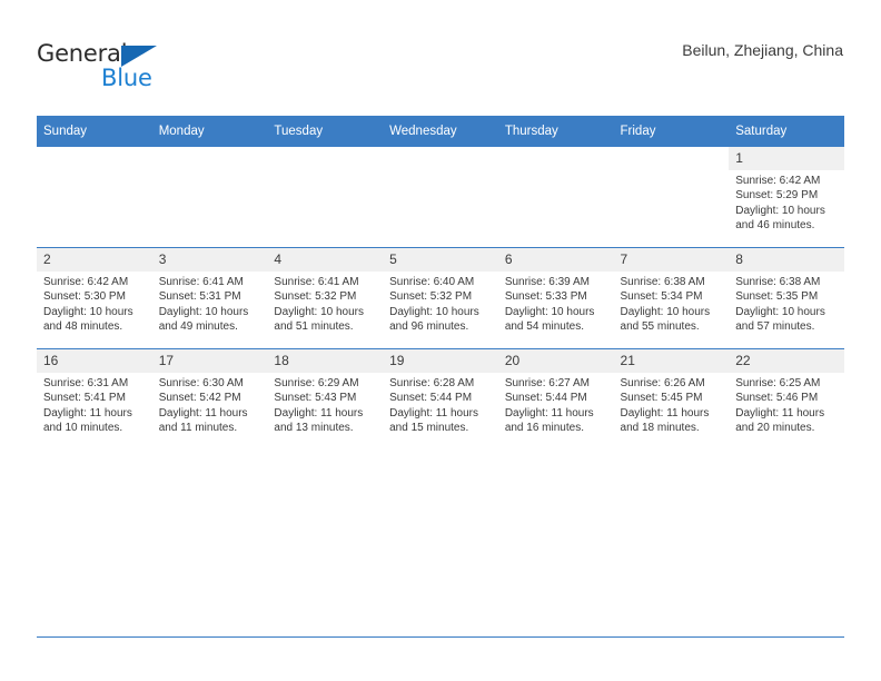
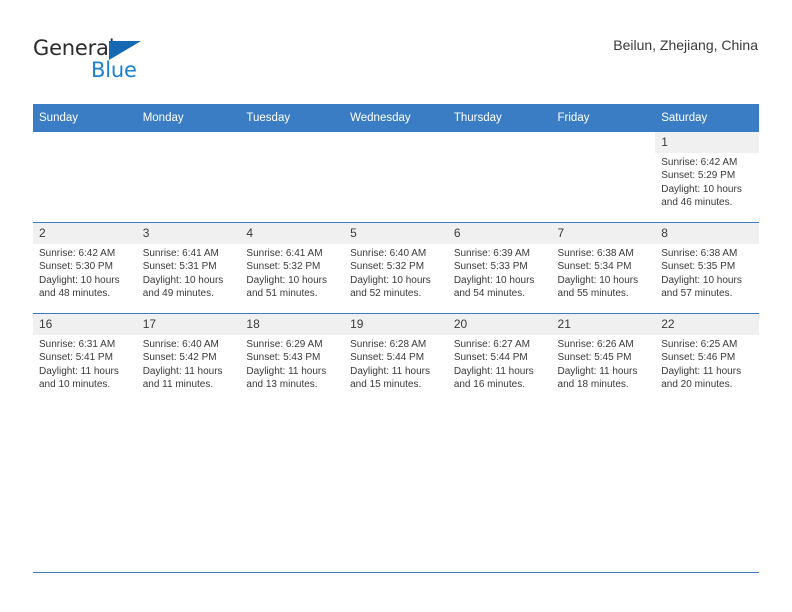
  General
  Blue
  Beilun, Zhejiang, China
  Sunday	Monday	Tuesday	Wednesday	Thursday	Friday	Saturday
  						1 Sunrise: 6:42 AM Sunset: 5:29 PM Daylight: 10 hours and 46 minutes.
- 2 Sunrise: 6:42 AM Sunset: 5:30 PM Daylight: 10 hours and 48 minutes.	3 Sunrise: 6:41 AM Sunset: 5:31 PM Daylight: 10 hours and 49 minutes.	4 Sunrise: 6:41 AM Sunset: 5:32 PM Daylight: 10 hours and 51 minutes.	5 Sunrise: 6:40 AM Sunset: 5:32 PM Daylight: 10 hours and 96 minutes.	6 Sunrise: 6:39 AM Sunset: 5:33 PM Daylight: 10 hours and 54 minutes.	7 Sunrise: 6:38 AM Sunset: 5:34 PM Daylight: 10 hours and 55 minutes.	8 Sunrise: 6:38 AM Sunset: 5:35 PM Daylight: 10 hours and 57 minutes.
+ 2 Sunrise: 6:42 AM Sunset: 5:30 PM Daylight: 10 hours and 48 minutes.	3 Sunrise: 6:41 AM Sunset: 5:31 PM Daylight: 10 hours and 49 minutes.	4 Sunrise: 6:41 AM Sunset: 5:32 PM Daylight: 10 hours and 51 minutes.	5 Sunrise: 6:40 AM Sunset: 5:32 PM Daylight: 10 hours and 52 minutes.	6 Sunrise: 6:39 AM Sunset: 5:33 PM Daylight: 10 hours and 54 minutes.	7 Sunrise: 6:38 AM Sunset: 5:34 PM Daylight: 10 hours and 55 minutes.	8 Sunrise: 6:38 AM Sunset: 5:35 PM Daylight: 10 hours and 57 minutes.
- 16 Sunrise: 6:31 AM Sunset: 5:41 PM Daylight: 11 hours and 10 minutes.	17 Sunrise: 6:30 AM Sunset: 5:42 PM Daylight: 11 hours and 11 minutes.	18 Sunrise: 6:29 AM Sunset: 5:43 PM Daylight: 11 hours and 13 minutes.	19 Sunrise: 6:28 AM Sunset: 5:44 PM Daylight: 11 hours and 15 minutes.	20 Sunrise: 6:27 AM Sunset: 5:44 PM Daylight: 11 hours and 16 minutes.	21 Sunrise: 6:26 AM Sunset: 5:45 PM Daylight: 11 hours and 18 minutes.	22 Sunrise: 6:25 AM Sunset: 5:46 PM Daylight: 11 hours and 20 minutes.
+ 16 Sunrise: 6:31 AM Sunset: 5:41 PM Daylight: 11 hours and 10 minutes.	17 Sunrise: 6:40 AM Sunset: 5:42 PM Daylight: 11 hours and 11 minutes.	18 Sunrise: 6:29 AM Sunset: 5:43 PM Daylight: 11 hours and 13 minutes.	19 Sunrise: 6:28 AM Sunset: 5:44 PM Daylight: 11 hours and 15 minutes.	20 Sunrise: 6:27 AM Sunset: 5:44 PM Daylight: 11 hours and 16 minutes.	21 Sunrise: 6:26 AM Sunset: 5:45 PM Daylight: 11 hours and 18 minutes.	22 Sunrise: 6:25 AM Sunset: 5:46 PM Daylight: 11 hours and 20 minutes.
